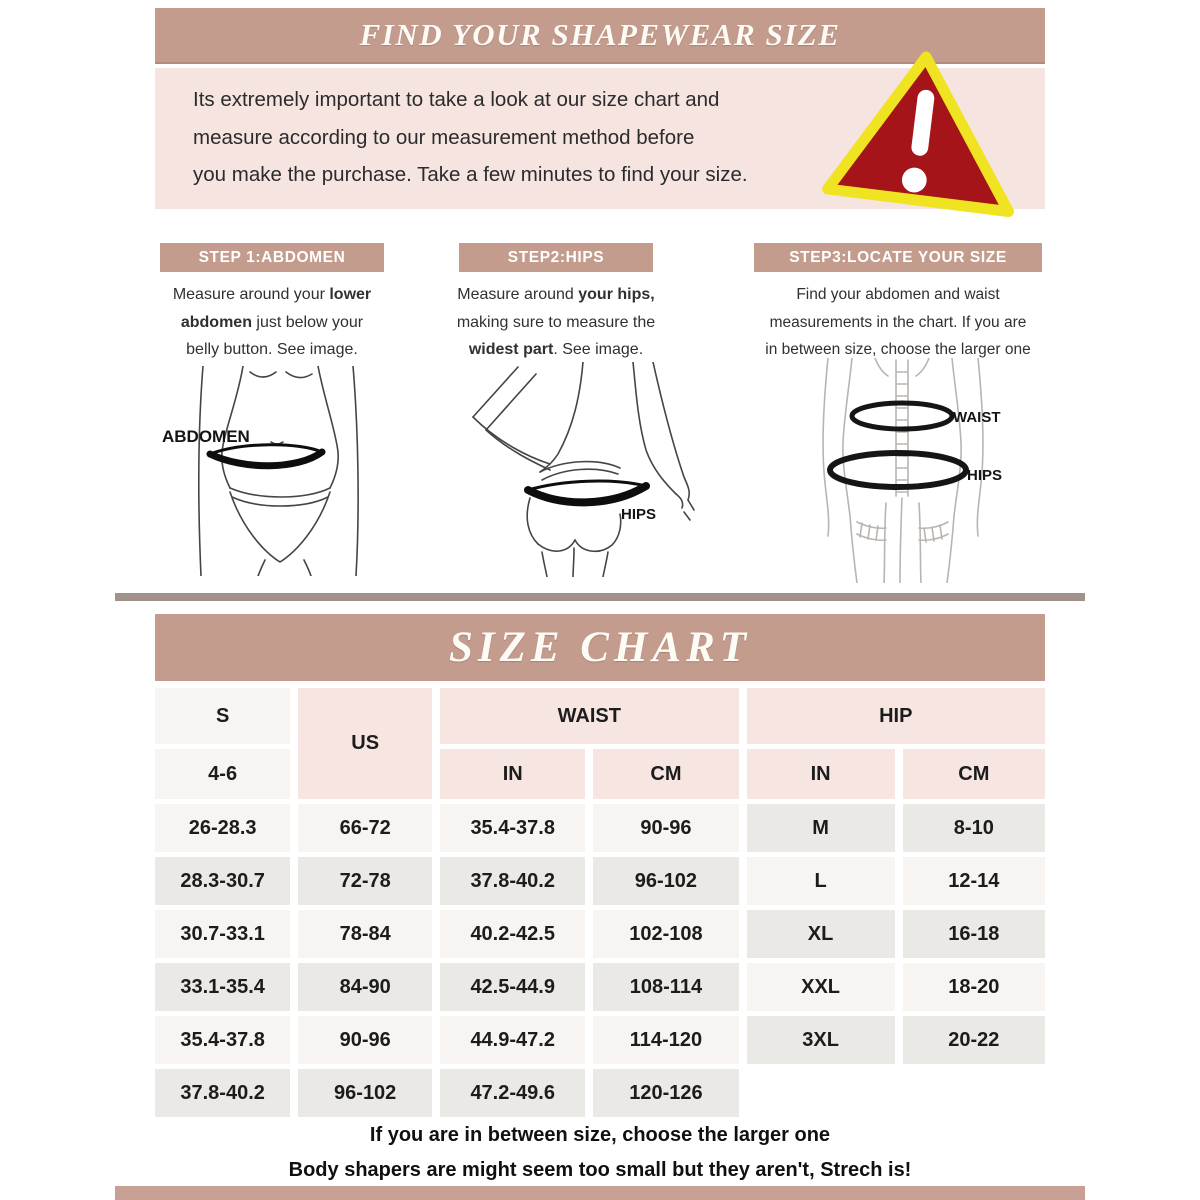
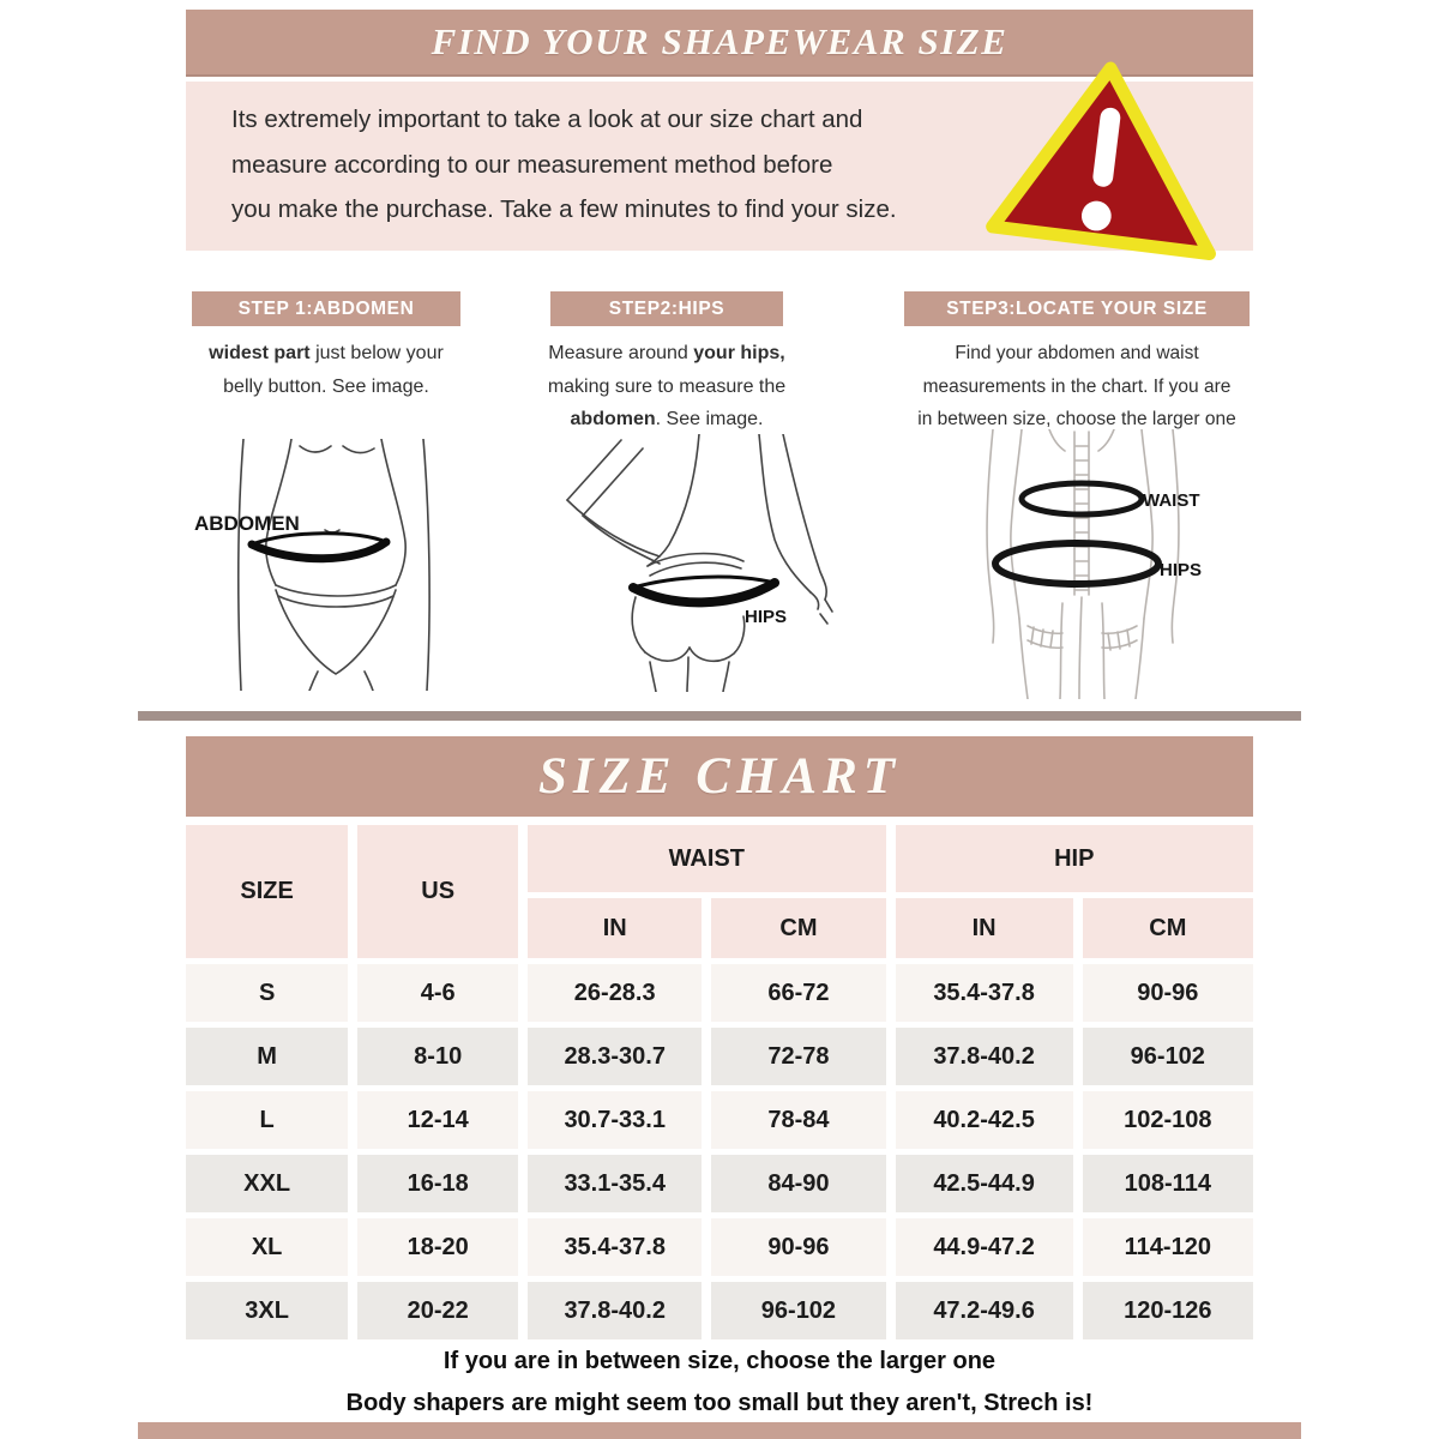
  FIND YOUR SHAPEWEAR SIZE
  Its extremely important to take a look at our size chart and
  measure according to our measurement method before
  you make the purchase. Take a few minutes to find your size.
  STEP 1:ABDOMEN
  STEP2:HIPS
  STEP3:LOCATE YOUR SIZE
- Measure around your lower
- abdomen just below your
+ widest part just below your
  belly button. See image.
  Measure around your hips,
  making sure to measure the
- widest part. See image.
+ abdomen. See image.
  Find your abdomen and waist
  measurements in the chart. If you are
  in between size, choose the larger one
  ABDOMEN
  HIPS
  WAIST
  HIPS
  SIZE CHART
+ SIZE
  US
  WAIST
  HIP
  IN
  CM
  IN
  CM
  S
  4-6
  26-28.3
  66-72
  35.4-37.8
  90-96
  M
  8-10
  28.3-30.7
  72-78
  37.8-40.2
  96-102
  L
  12-14
  30.7-33.1
  78-84
  40.2-42.5
  102-108
- XL
+ XXL
  16-18
  33.1-35.4
  84-90
  42.5-44.9
  108-114
- XXL
+ XL
  18-20
  35.4-37.8
  90-96
  44.9-47.2
  114-120
  3XL
  20-22
  37.8-40.2
  96-102
  47.2-49.6
  120-126
  If you are in between size, choose the larger one
  Body shapers are might seem too small but they aren't, Strech is!
